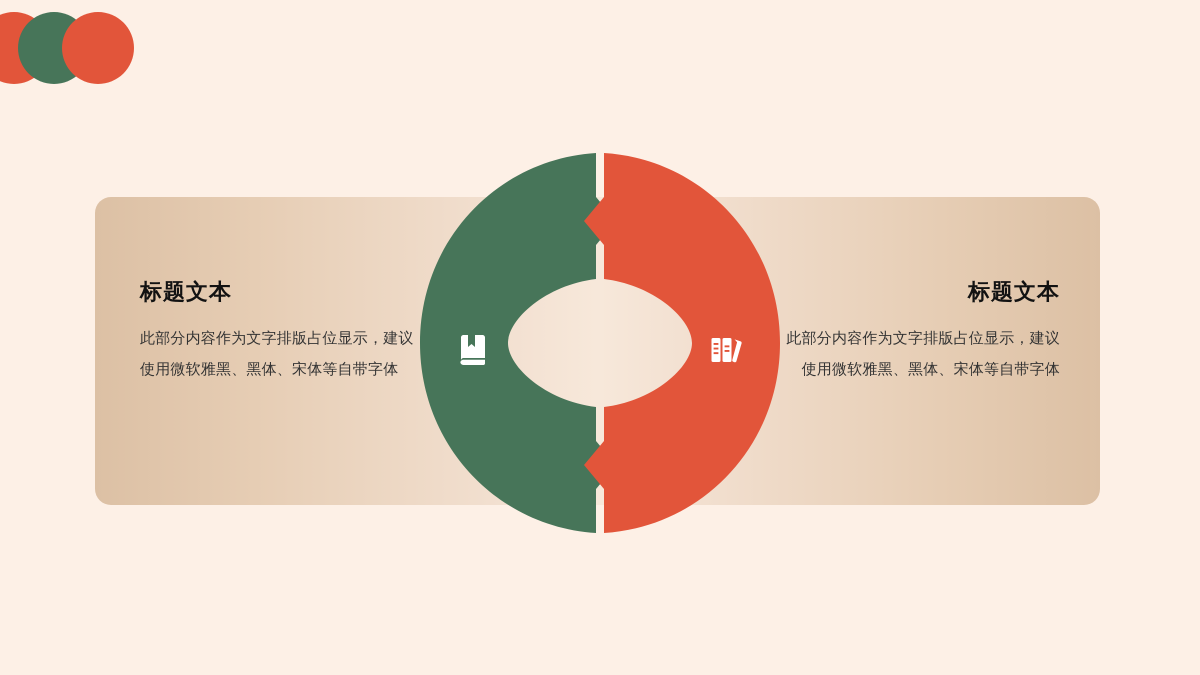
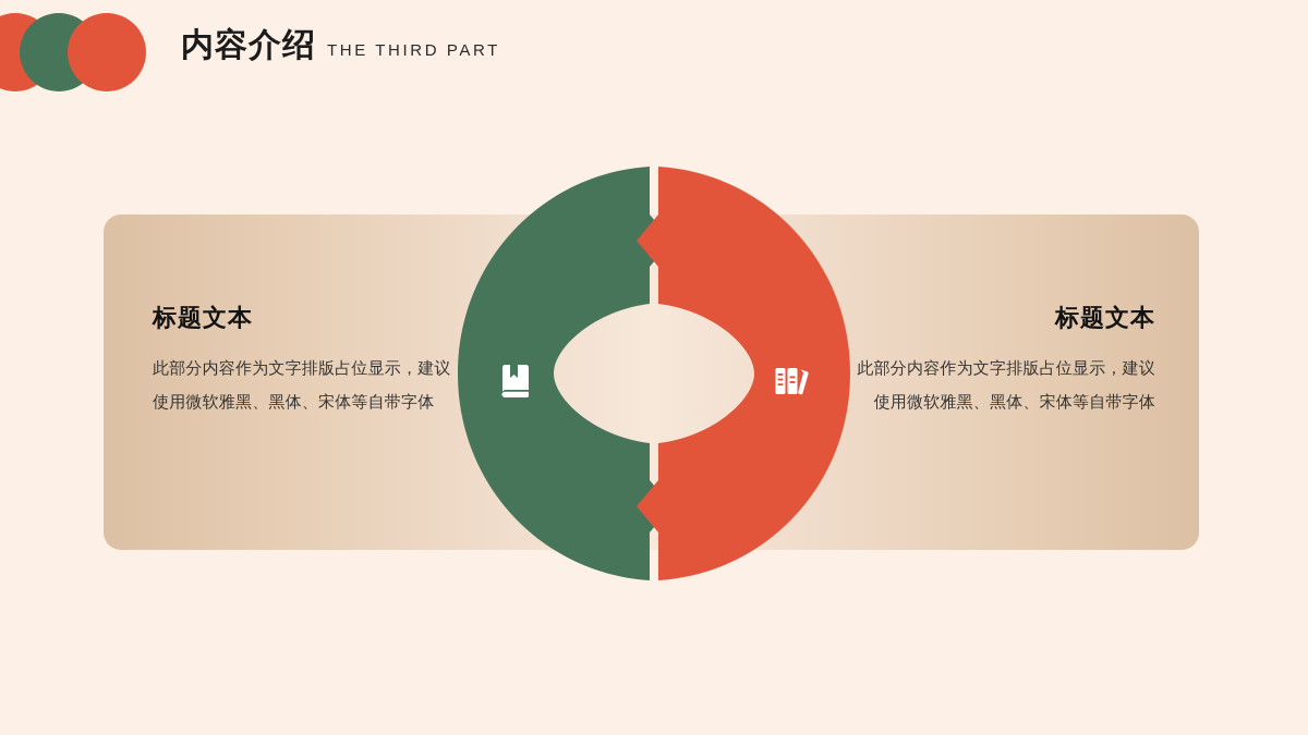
+ 内容介绍
+ THE THIRD PART
  标题文本
  此部分内容作为文字排版占位显示，建议使用微软雅黑、黑体、宋体等自带字体
  标题文本
  此部分内容作为文字排版占位显示，建议使用微软雅黑、黑体、宋体等自带字体
